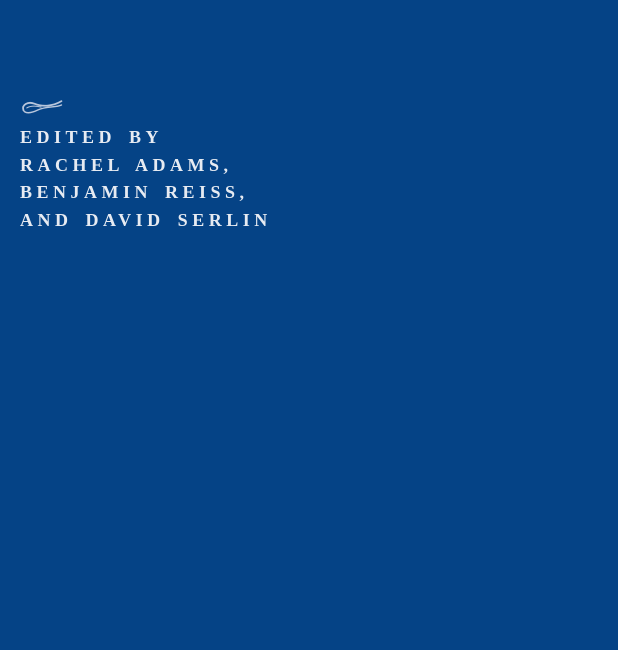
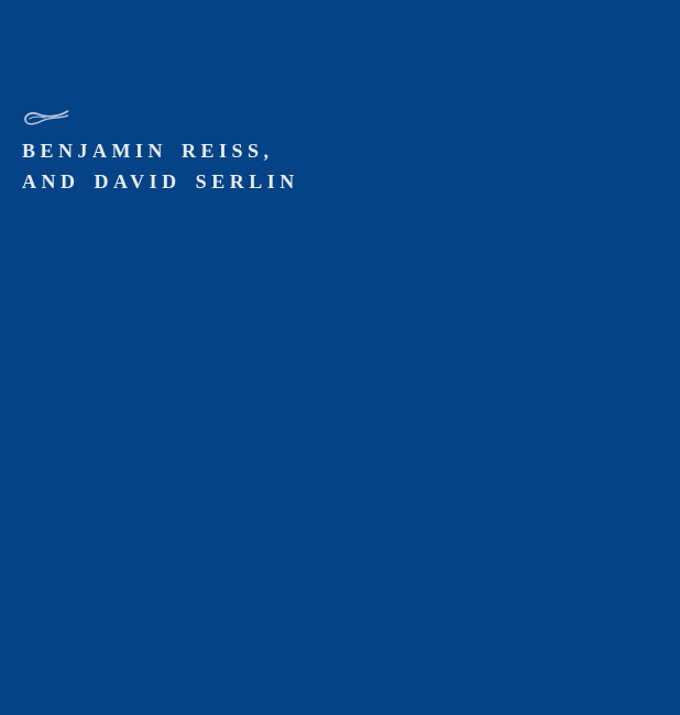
- EDITED BY
- RACHEL ADAMS,
  BENJAMIN REISS,
  AND DAVID SERLIN
